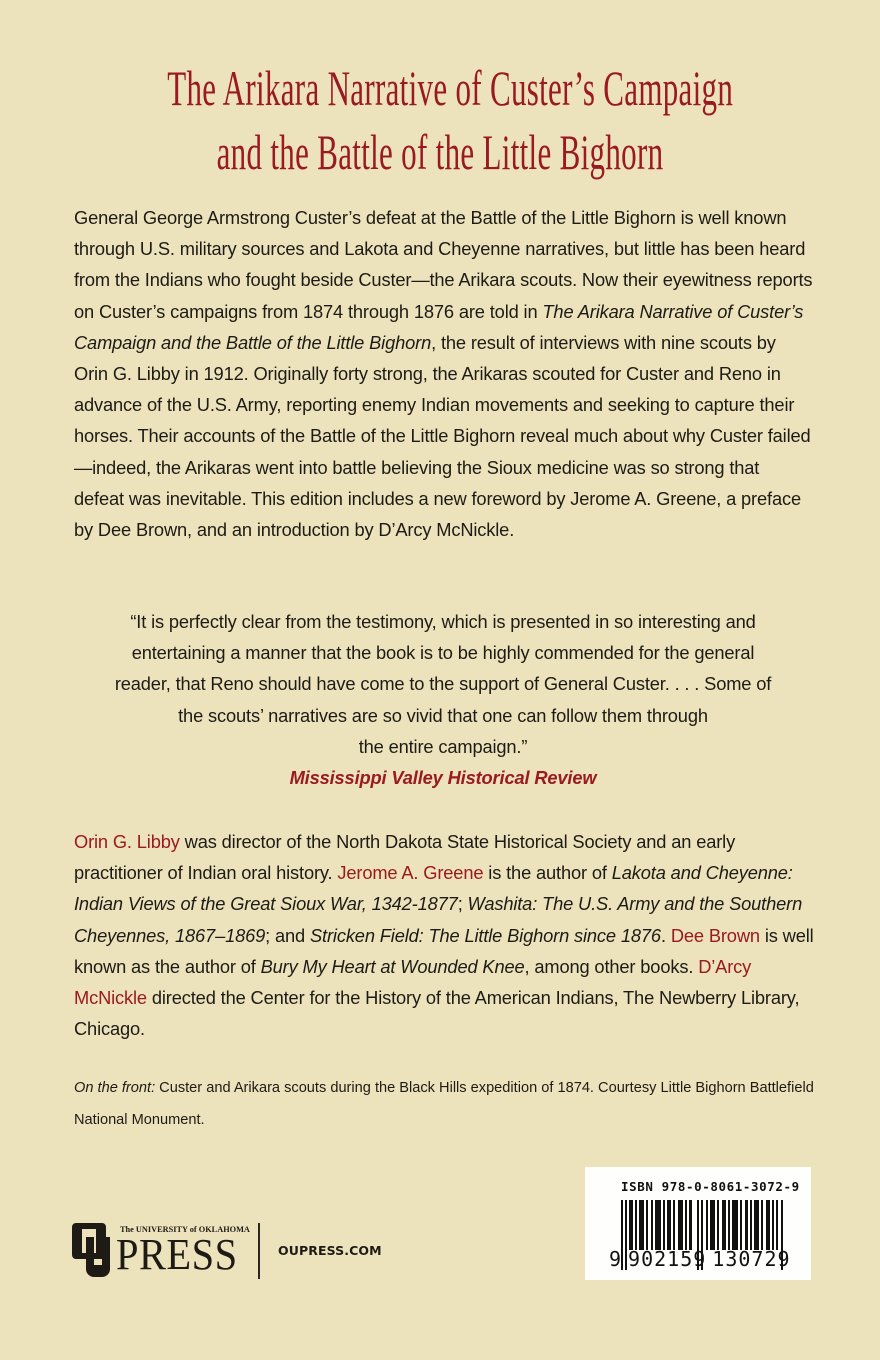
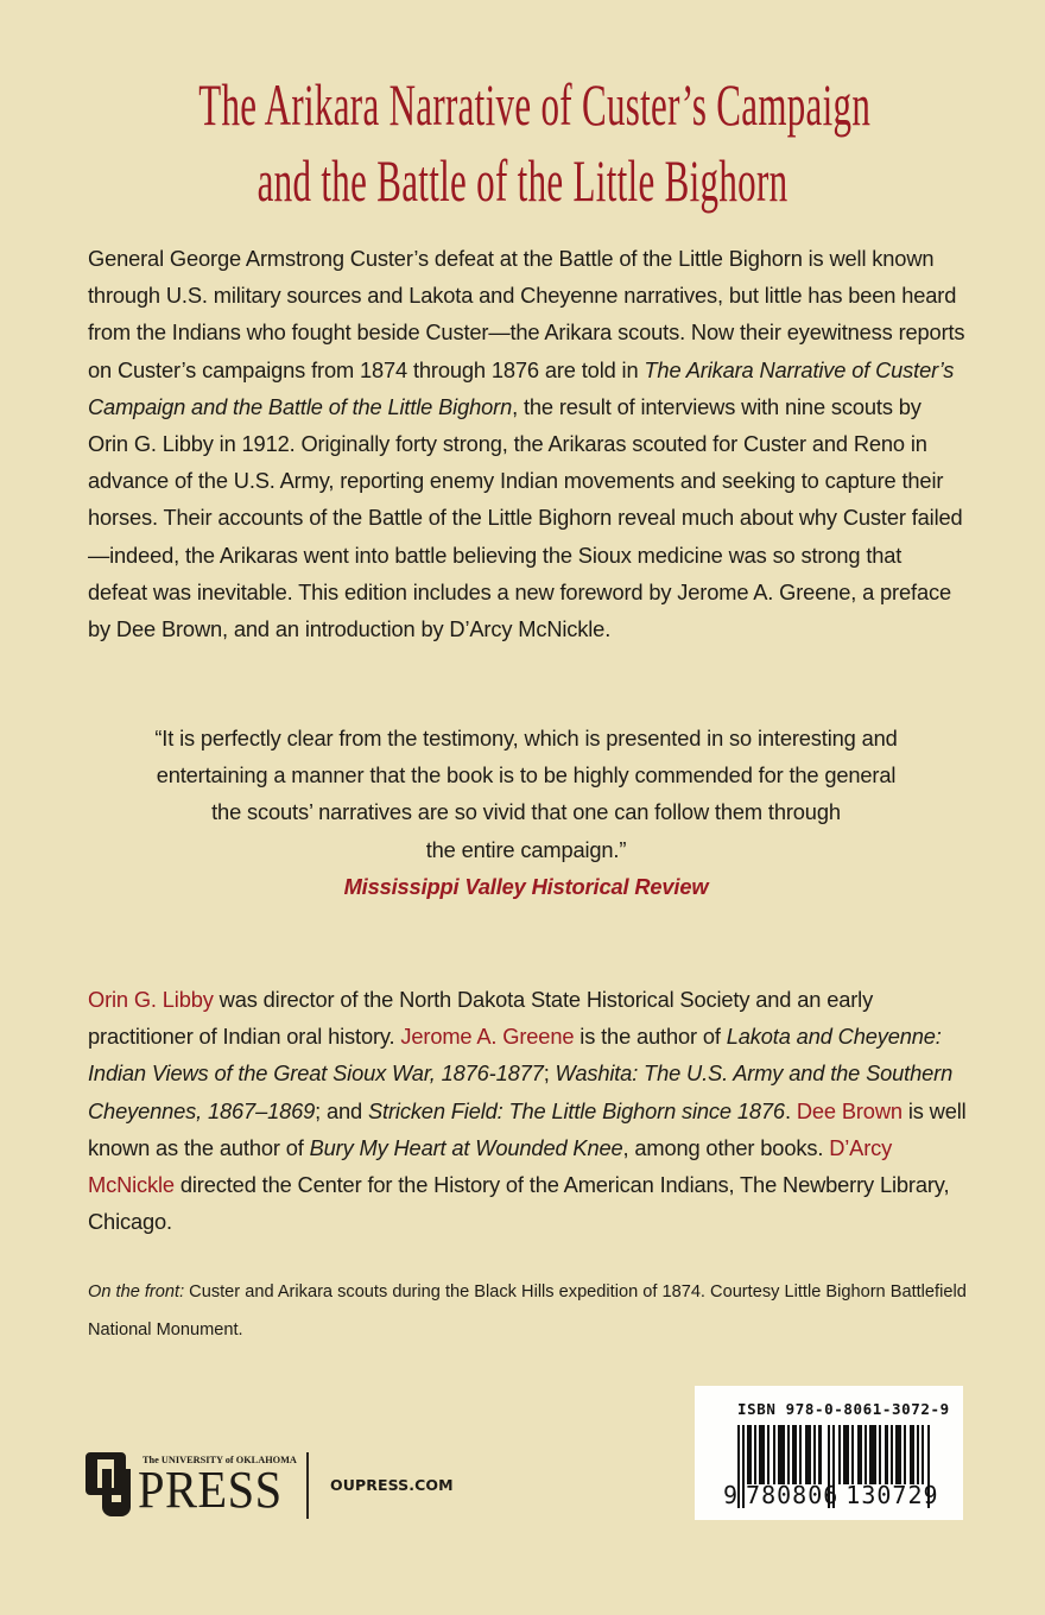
  The Arikara Narrative of Custer’s Campaign
  and the Battle of the Little Bighorn
  General George Armstrong Custer’s defeat at the Battle of the Little Bighorn is well known through U.S. military sources and Lakota and Cheyenne narratives, but little has been heard from the Indians who fought beside Custer—the Arikara scouts. Now their eyewitness reports on Custer’s campaigns from 1874 through 1876 are told in The Arikara Narrative of Custer’s Campaign and the Battle of the Little Bighorn, the result of interviews with nine scouts by Orin G. Libby in 1912. Originally forty strong, the Arikaras scouted for Custer and Reno in advance of the U.S. Army, reporting enemy Indian movements and seeking to capture their horses. Their accounts of the Battle of the Little Bighorn reveal much about why Custer failed—indeed, the Arikaras went into battle believing the Sioux medicine was so strong that defeat was inevitable. This edition includes a new foreword by Jerome A. Greene, a preface by Dee Brown, and an introduction by D’Arcy McNickle.
  “It is perfectly clear from the testimony, which is presented in so interesting and
  entertaining a manner that the book is to be highly commended for the general
- reader, that Reno should have come to the support of General Custer. . . . Some of
  the scouts’ narratives are so vivid that one can follow them through
  the entire campaign.”
  Mississippi Valley Historical Review
- Orin G. Libby was director of the North Dakota State Historical Society and an early practitioner of Indian oral history. Jerome A. Greene is the author of Lakota and Cheyenne: Indian Views of the Great Sioux War, 1342-1877; Washita: The U.S. Army and the Southern Cheyennes, 1867–1869; and Stricken Field: The Little Bighorn since 1876. Dee Brown is well known as the author of Bury My Heart at Wounded Knee, among other books. D’Arcy McNickle directed the Center for the History of the American Indians, The Newberry Library, Chicago.
+ Orin G. Libby was director of the North Dakota State Historical Society and an early practitioner of Indian oral history. Jerome A. Greene is the author of Lakota and Cheyenne: Indian Views of the Great Sioux War, 1876-1877; Washita: The U.S. Army and the Southern Cheyennes, 1867–1869; and Stricken Field: The Little Bighorn since 1876. Dee Brown is well known as the author of Bury My Heart at Wounded Knee, among other books. D’Arcy McNickle directed the Center for the History of the American Indians, The Newberry Library, Chicago.
  On the front: Custer and Arikara scouts during the Black Hills expedition of 1874. Courtesy Little Bighorn Battlefield National Monument.
  ISBN 978-0-8061-3072-9
- 9 902159 130729
+ 9 780806 130729
  The UNIVERSITY of OKLAHOMA
  PRESS
  OUPRESS.COM
